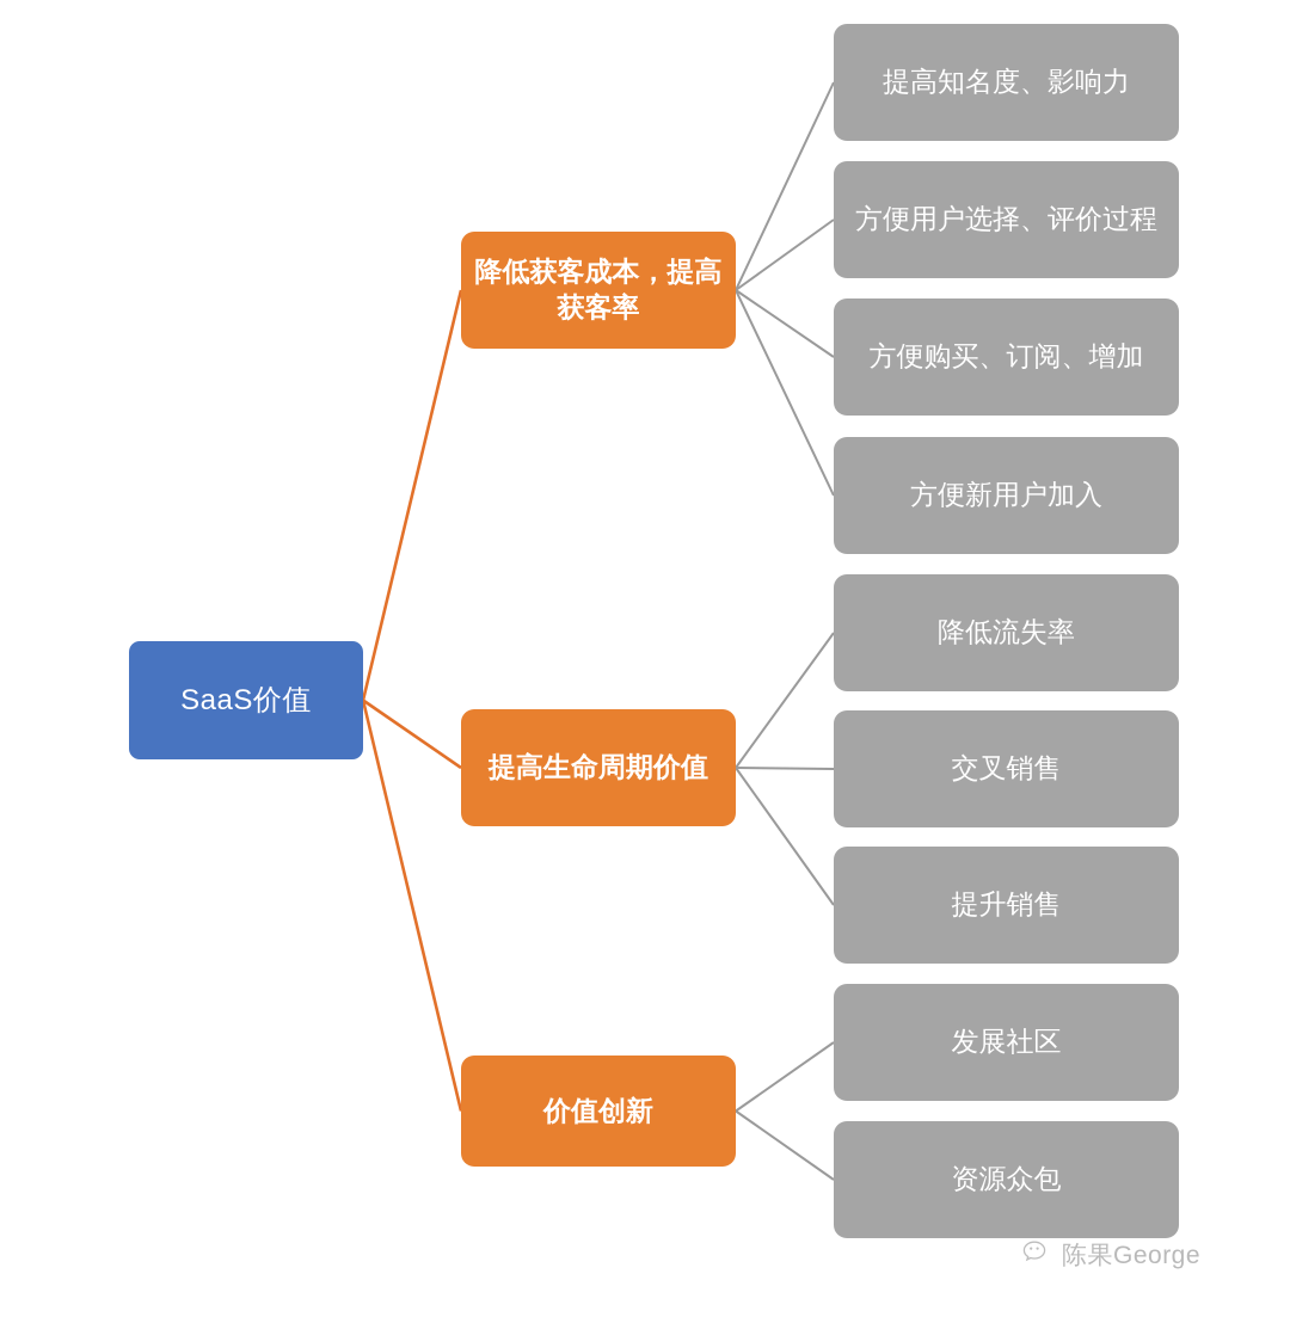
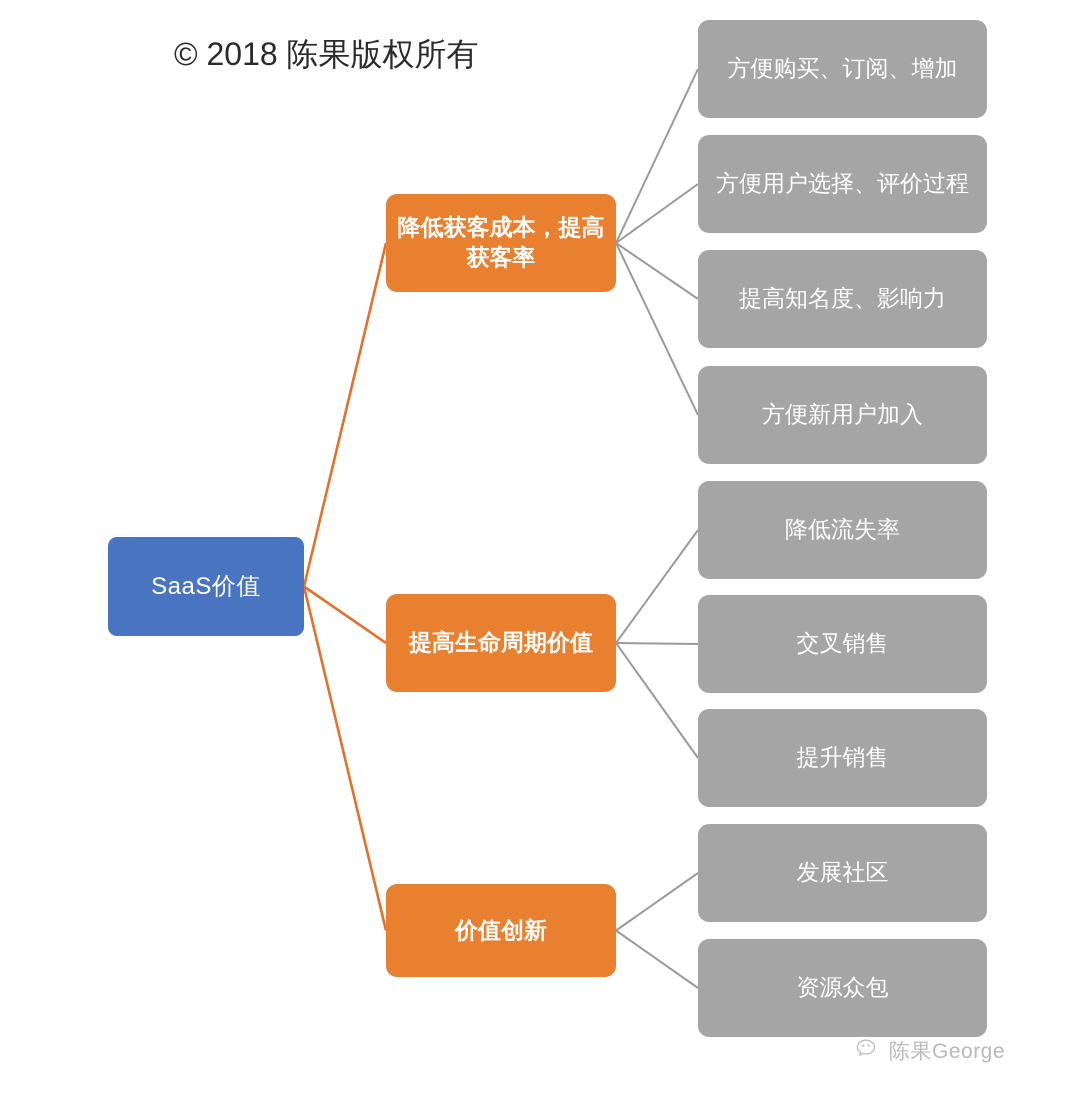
+ © 2018 陈果版权所有
  SaaS价值
  降低获客成本，提高获客率
- 提高知名度、影响力
+ 方便购买、订阅、增加
  方便用户选择、评价过程
- 方便购买、订阅、增加
+ 提高知名度、影响力
  方便新用户加入
  提高生命周期价值
  降低流失率
  交叉销售
  提升销售
  价值创新
  发展社区
  资源众包
  陈果George
